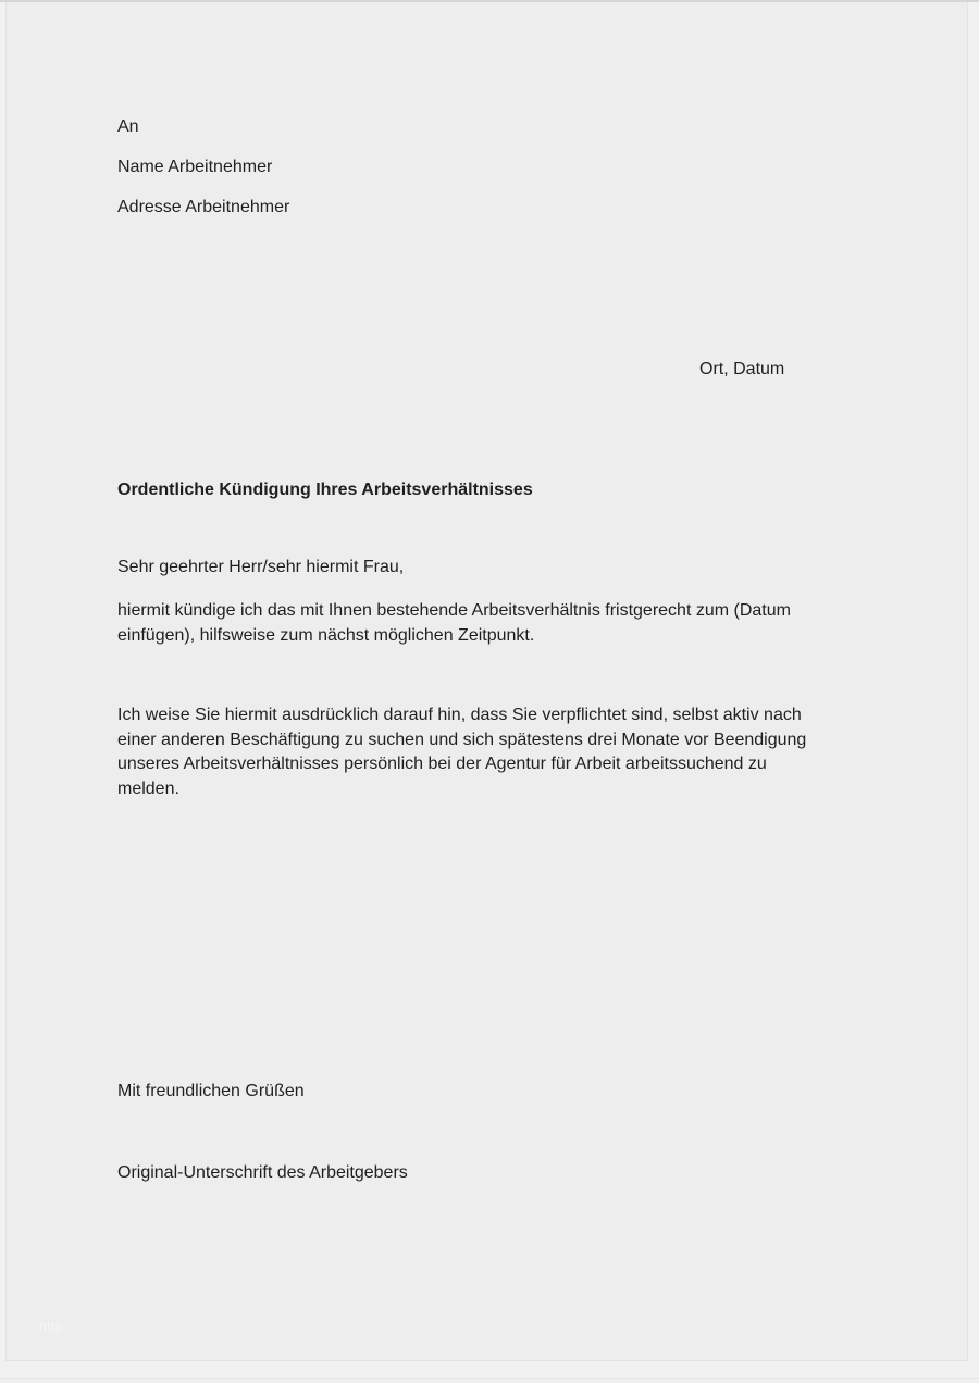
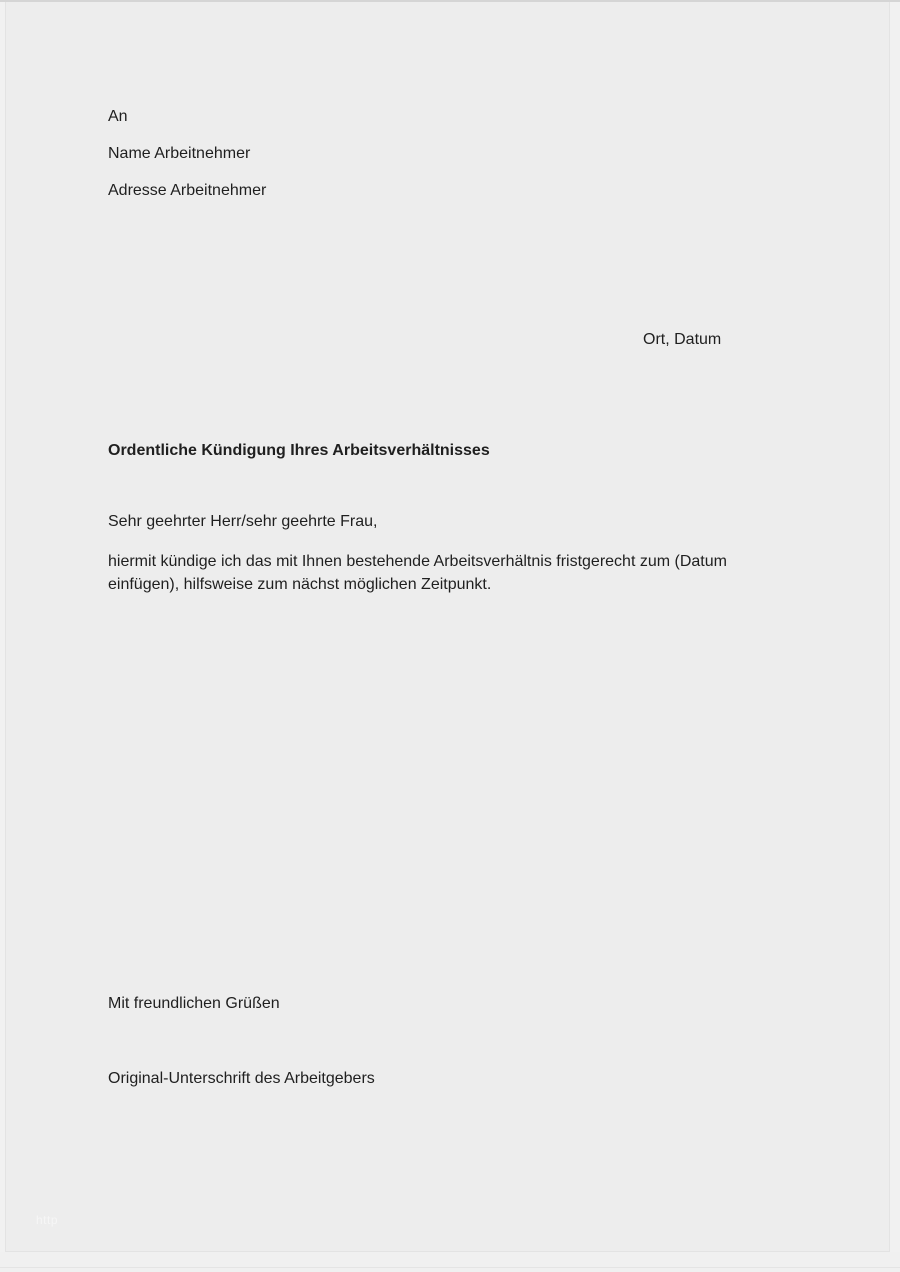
  An
  Name Arbeitnehmer
  Adresse Arbeitnehmer
  Ort, Datum
  Ordentliche Kündigung Ihres Arbeitsverhältnisses
- Sehr geehrter Herr/sehr hiermit Frau,
+ Sehr geehrter Herr/sehr geehrte Frau,
  hiermit kündige ich das mit Ihnen bestehende Arbeitsverhältnis fristgerecht zum (Datum
  einfügen), hilfsweise zum nächst möglichen Zeitpunkt.
- Ich weise Sie hiermit ausdrücklich darauf hin, dass Sie verpflichtet sind, selbst aktiv nach
- einer anderen Beschäftigung zu suchen und sich spätestens drei Monate vor Beendigung
- unseres Arbeitsverhältnisses persönlich bei der Agentur für Arbeit arbeitssuchend zu
- melden.
  Mit freundlichen Grüßen
  Original-Unterschrift des Arbeitgebers
